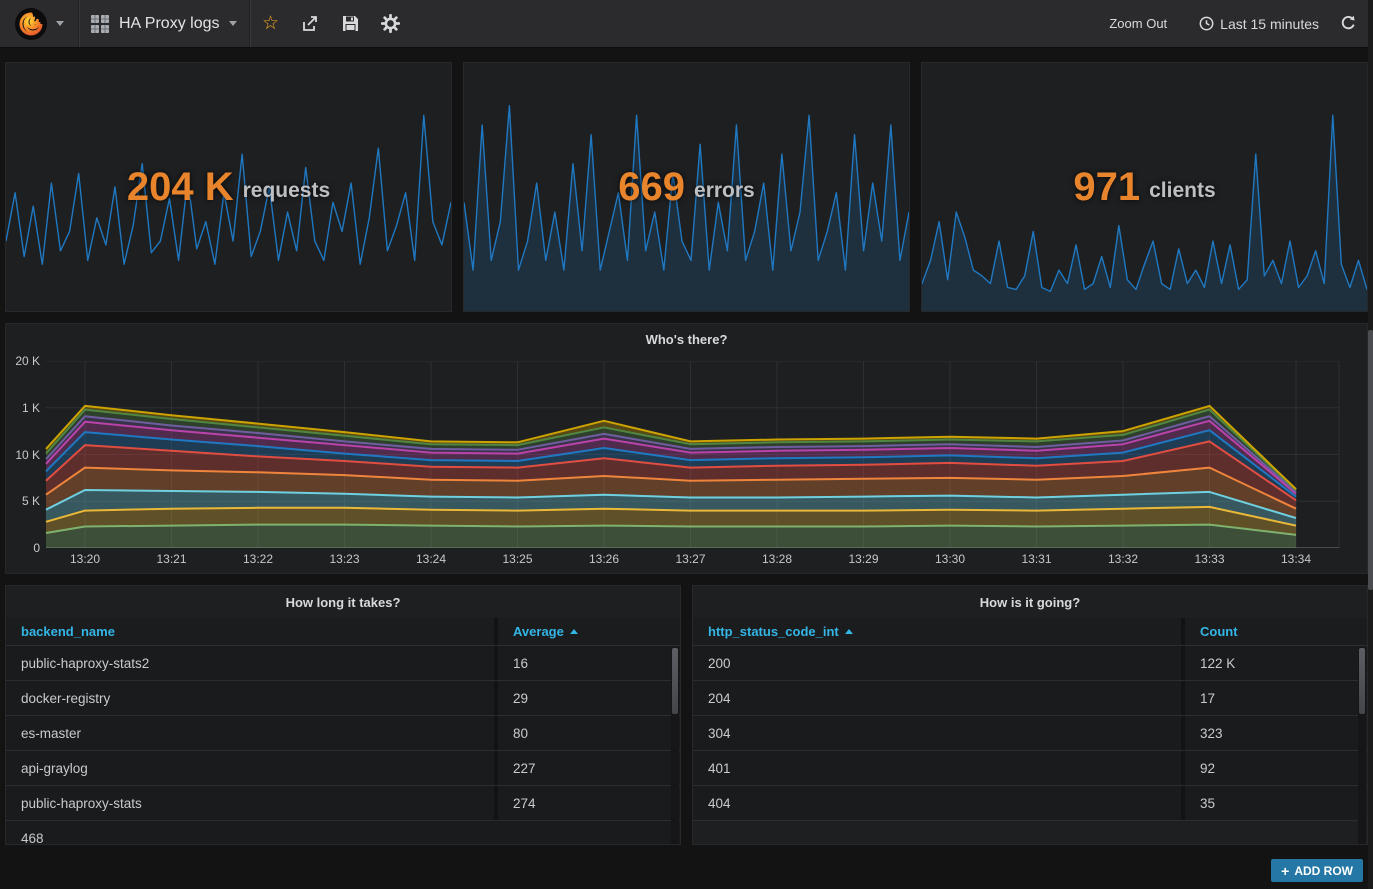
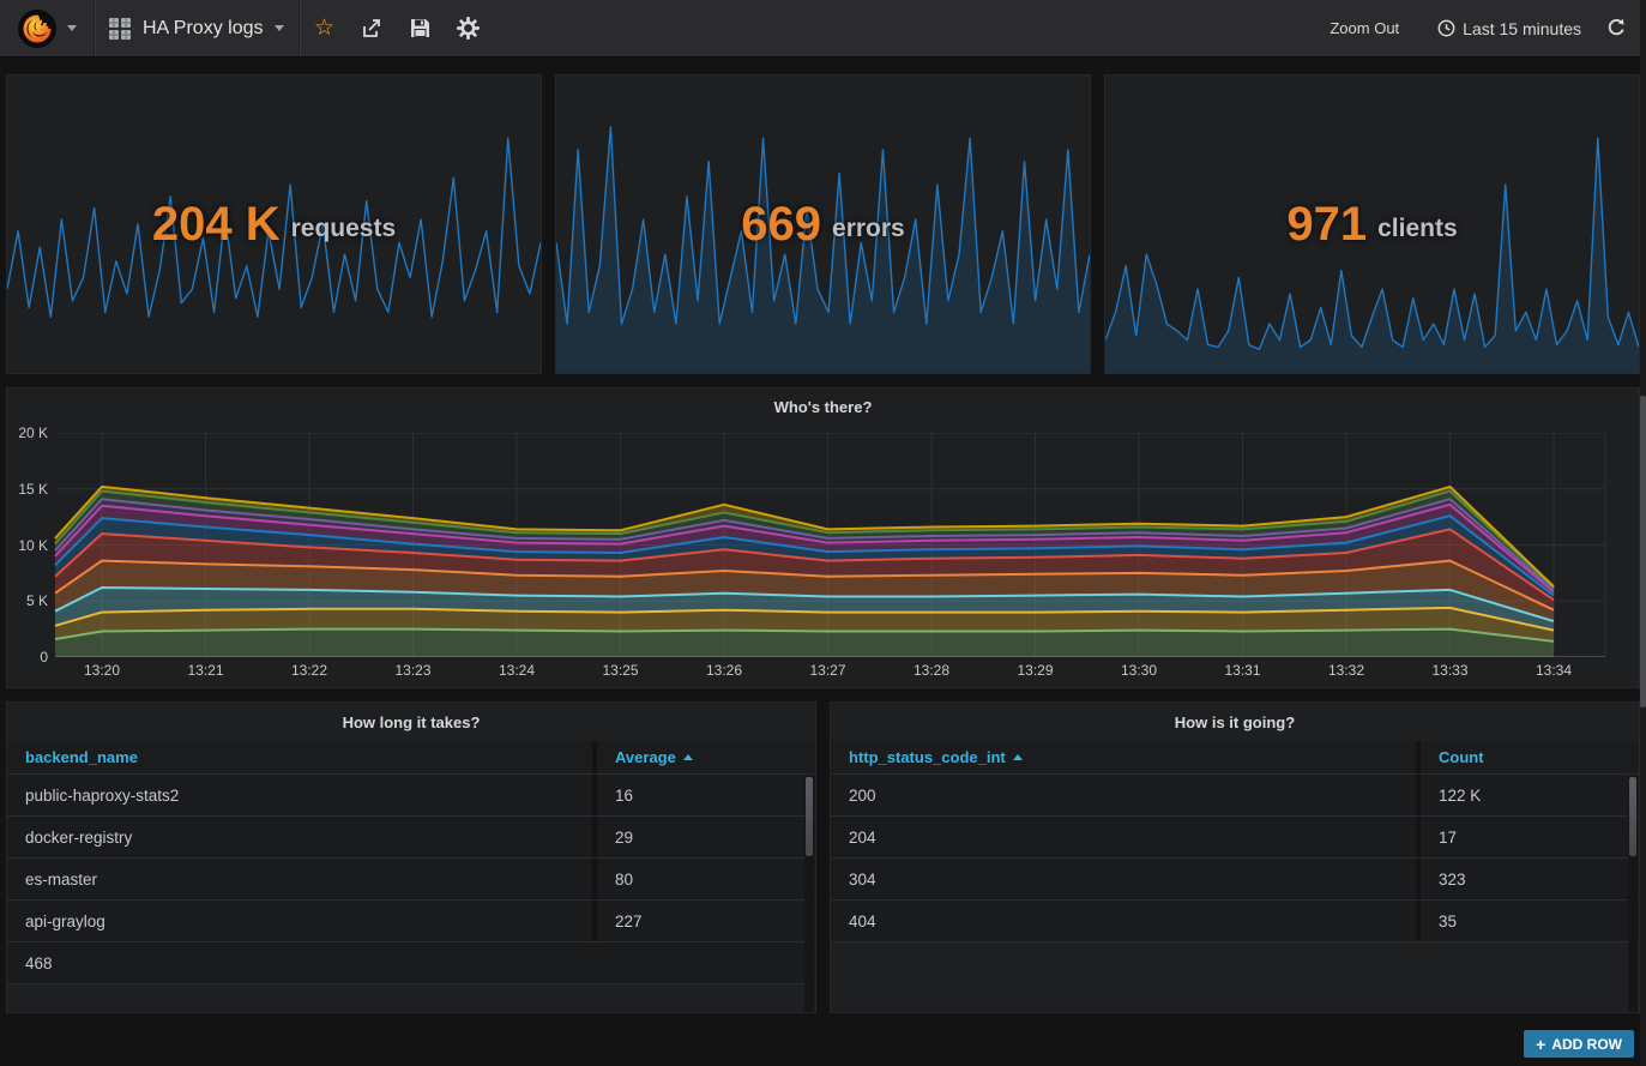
  HA Proxy logs
  ☆
  Zoom Out
  Last 15 minutes
  204 K
  requests
  669
  errors
  971
  clients
  Who's there?
  0
  5 K
  10 K
- 1 K
+ 15 K
  20 K
  13:20
  13:21
  13:22
  13:23
  13:24
  13:25
  13:26
  13:27
  13:28
  13:29
  13:30
  13:31
  13:32
  13:33
  13:34
  How long it takes?
  backend_name
  Average
  public-haproxy-stats2
  16
  docker-registry
  29
  es-master
  80
  api-graylog
  227
- public-haproxy-stats
- 274
  468
  How is it going?
  http_status_code_int
  Count
  200
  122 K
  204
  17
  304
  323
- 401
- 92
  404
  35
  +
  ADD ROW
